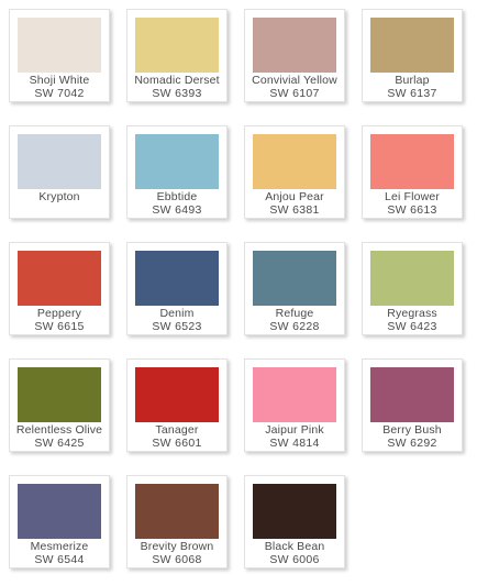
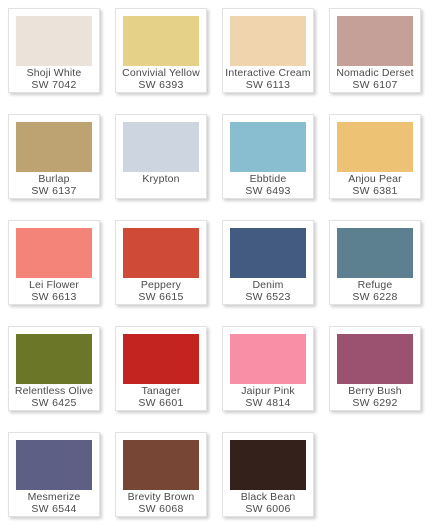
  Shoji White
  SW 7042
- Nomadic Derset
+ Convivial Yellow
  SW 6393
+ Interactive Cream
+ SW 6113
- Convivial Yellow
+ Nomadic Derset
  SW 6107
  Burlap
  SW 6137
  Krypton
  Ebbtide
  SW 6493
  Anjou Pear
  SW 6381
  Lei Flower
  SW 6613
  Peppery
  SW 6615
  Denim
  SW 6523
  Refuge
  SW 6228
- Ryegrass
- SW 6423
  Relentless Olive
  SW 6425
  Tanager
  SW 6601
  Jaipur Pink
  SW 4814
  Berry Bush
  SW 6292
  Mesmerize
  SW 6544
  Brevity Brown
  SW 6068
  Black Bean
  SW 6006
